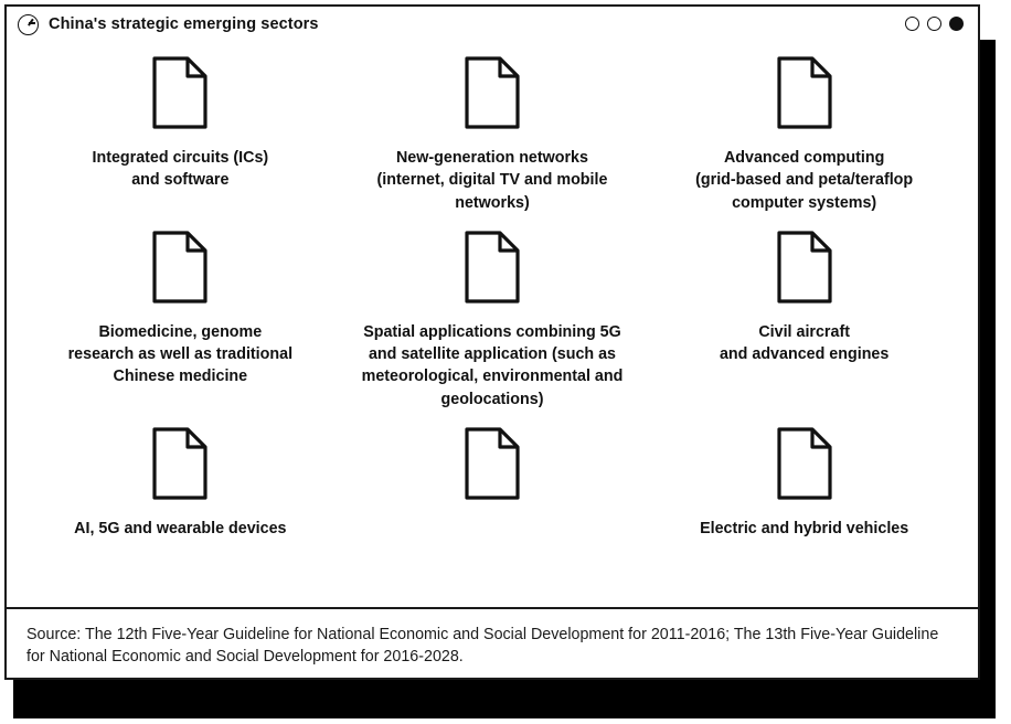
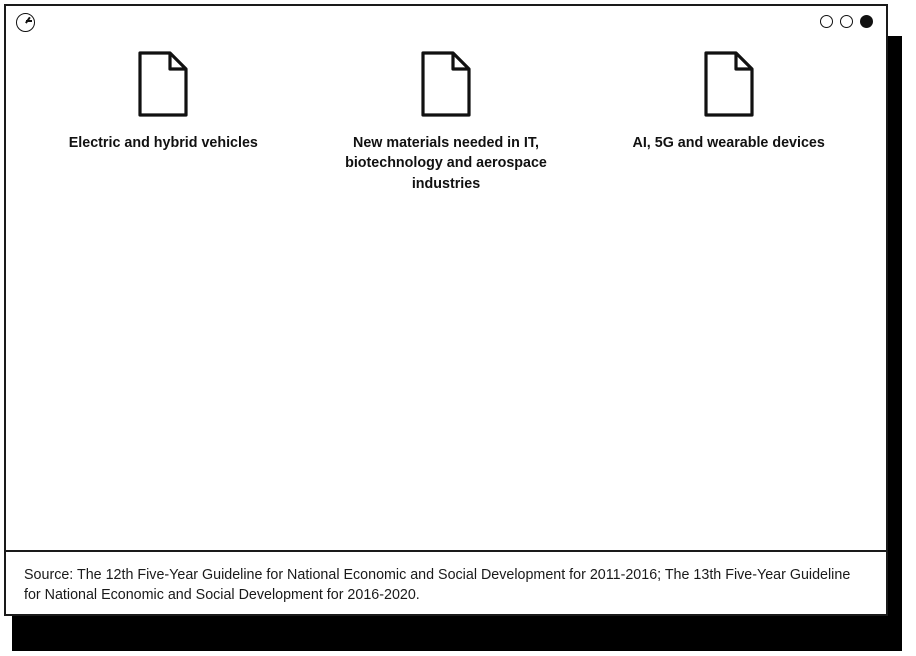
- China's strategic emerging sectors
- Integrated circuits (ICs)
- and software
- New-generation networks
- (internet, digital TV and mobile
- networks)
- Advanced computing
- (grid-based and peta/teraflop
- computer systems)
- Biomedicine, genome
- research as well as traditional
- Chinese medicine
- Spatial applications combining 5G
- and satellite application (such as
- meteorological, environmental and
- geolocations)
- Civil aircraft
- and advanced engines
- AI, 5G and wearable devices
+ Electric and hybrid vehicles
+ New materials needed in IT,
+ biotechnology and aerospace
+ industries
- Electric and hybrid vehicles
+ AI, 5G and wearable devices
- Source: The 12th Five-Year Guideline for National Economic and Social Development for 2011-2016; The 13th Five-Year Guideline for National Economic and Social Development for 2016-2028.
+ Source: The 12th Five-Year Guideline for National Economic and Social Development for 2011-2016; The 13th Five-Year Guideline for National Economic and Social Development for 2016-2020.
